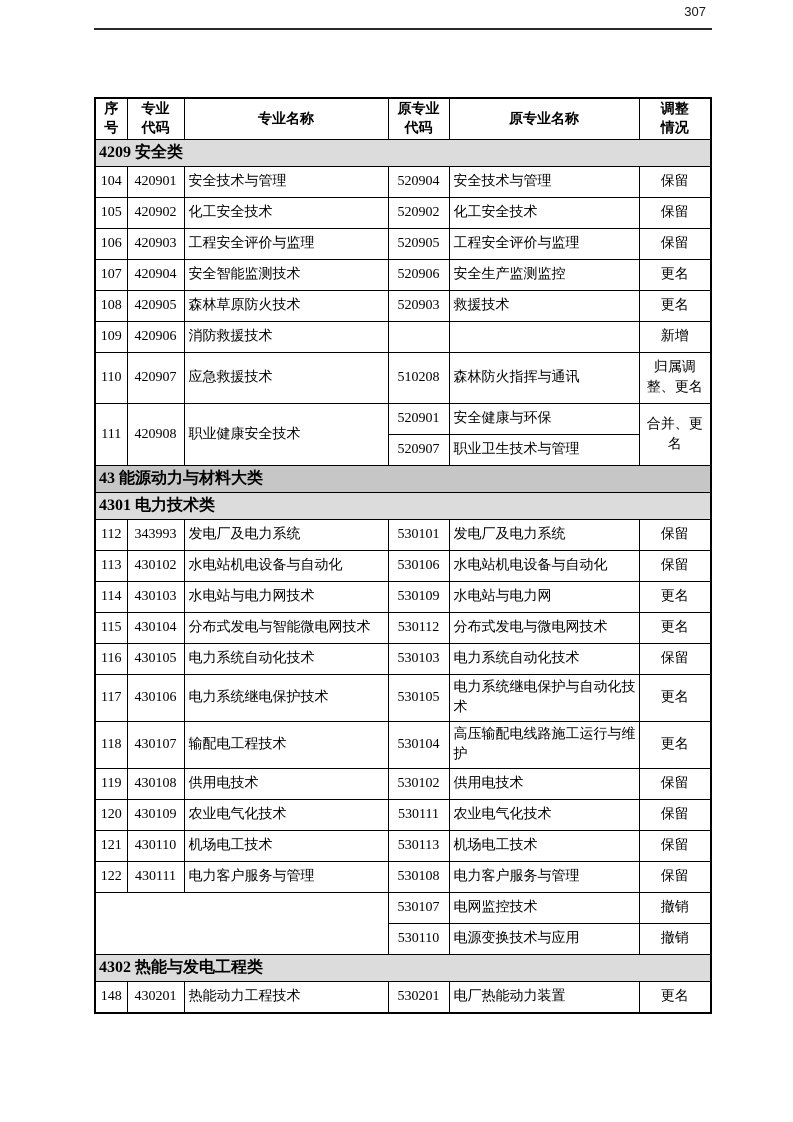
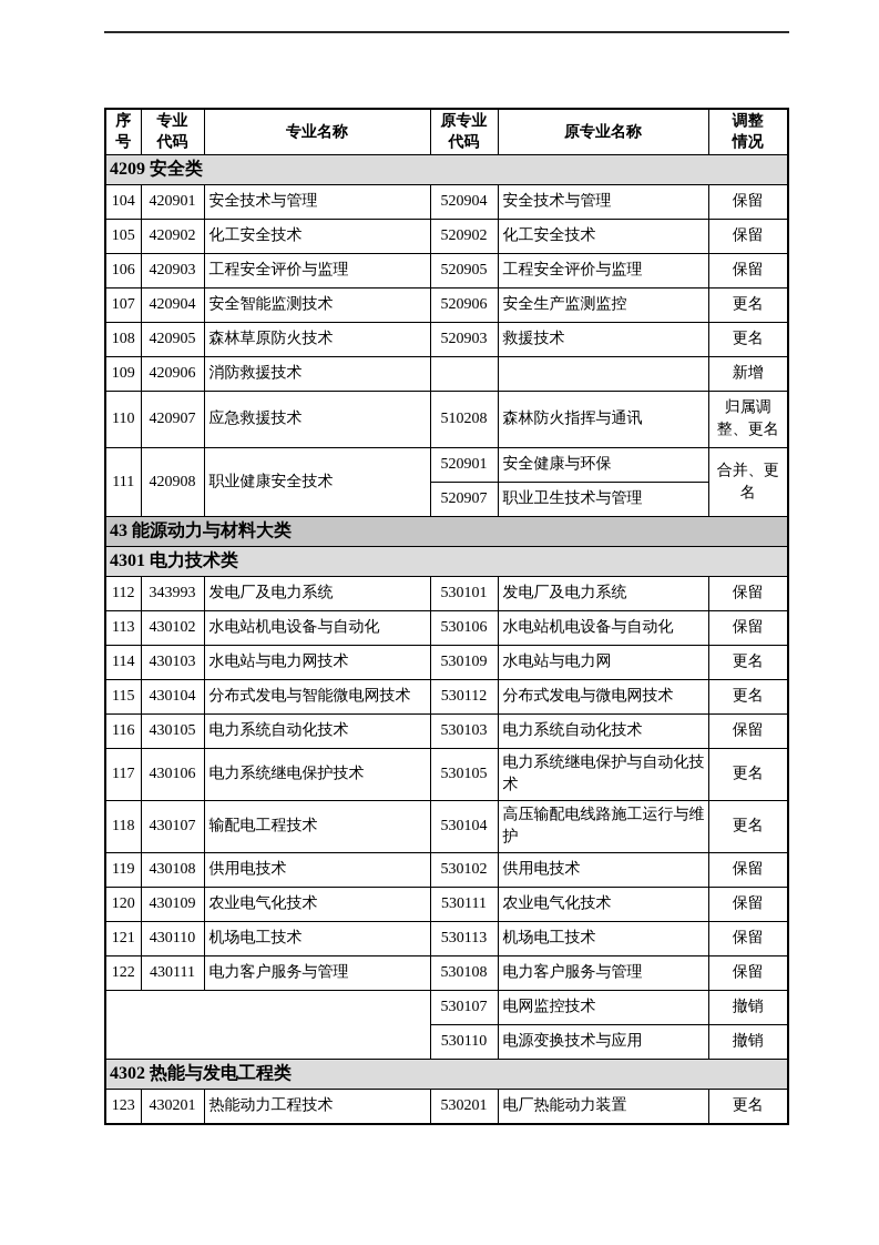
- 307
  序号	专业 代码	专业名称	原专业 代码	原专业名称	调整 情况
  4209 安全类
  104	420901	安全技术与管理	520904	安全技术与管理	保留
  105	420902	化工安全技术	520902	化工安全技术	保留
  106	420903	工程安全评价与监理	520905	工程安全评价与监理	保留
  107	420904	安全智能监测技术	520906	安全生产监测监控	更名
  108	420905	森林草原防火技术	520903	救援技术	更名
  109	420906	消防救援技术			新增
  110	420907	应急救援技术	510208	森林防火指挥与通讯	归属调 整、更名
  111	420908	职业健康安全技术	520901	安全健康与环保	合并、更 名
  520907	职业卫生技术与管理
  43 能源动力与材料大类
  4301 电力技术类
  112	343993	发电厂及电力系统	530101	发电厂及电力系统	保留
  113	430102	水电站机电设备与自动化	530106	水电站机电设备与自动化	保留
  114	430103	水电站与电力网技术	530109	水电站与电力网	更名
  115	430104	分布式发电与智能微电网技术	530112	分布式发电与微电网技术	更名
  116	430105	电力系统自动化技术	530103	电力系统自动化技术	保留
  117	430106	电力系统继电保护技术	530105	电力系统继电保护与自动化技术	更名
  118	430107	输配电工程技术	530104	高压输配电线路施工运行与维护	更名
  119	430108	供用电技术	530102	供用电技术	保留
  120	430109	农业电气化技术	530111	农业电气化技术	保留
  121	430110	机场电工技术	530113	机场电工技术	保留
  122	430111	电力客户服务与管理	530108	电力客户服务与管理	保留
  	530107	电网监控技术	撤销
  530110	电源变换技术与应用	撤销
  4302 热能与发电工程类
- 148	430201	热能动力工程技术	530201	电厂热能动力装置	更名
+ 123	430201	热能动力工程技术	530201	电厂热能动力装置	更名
